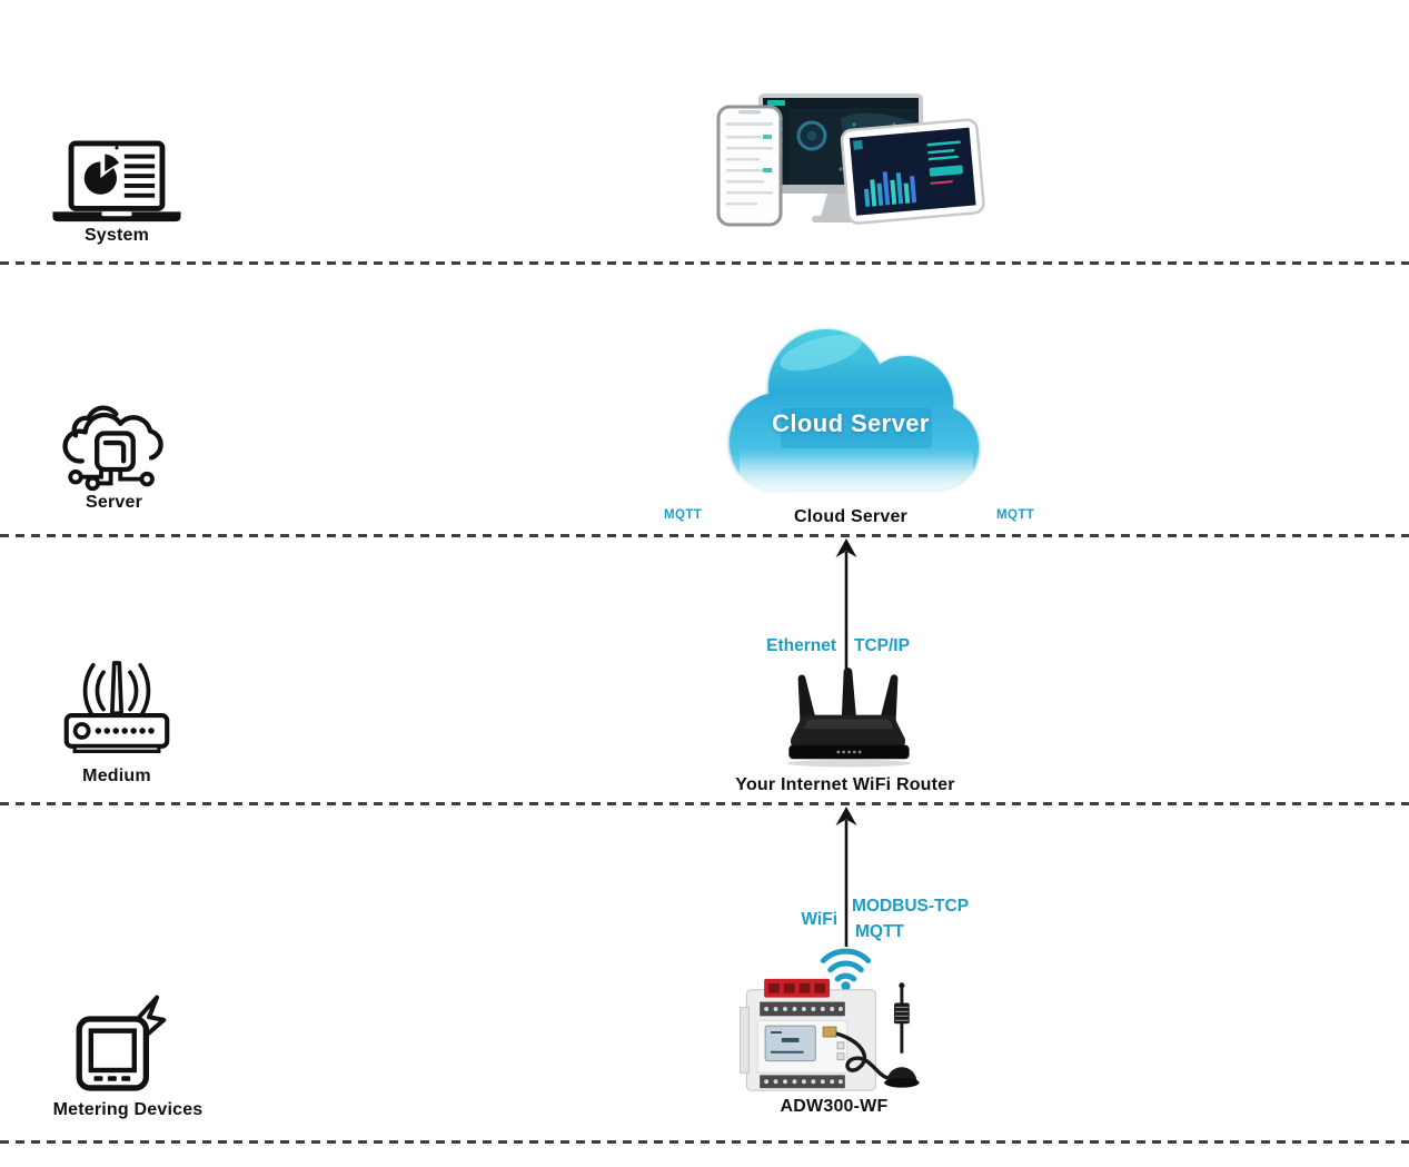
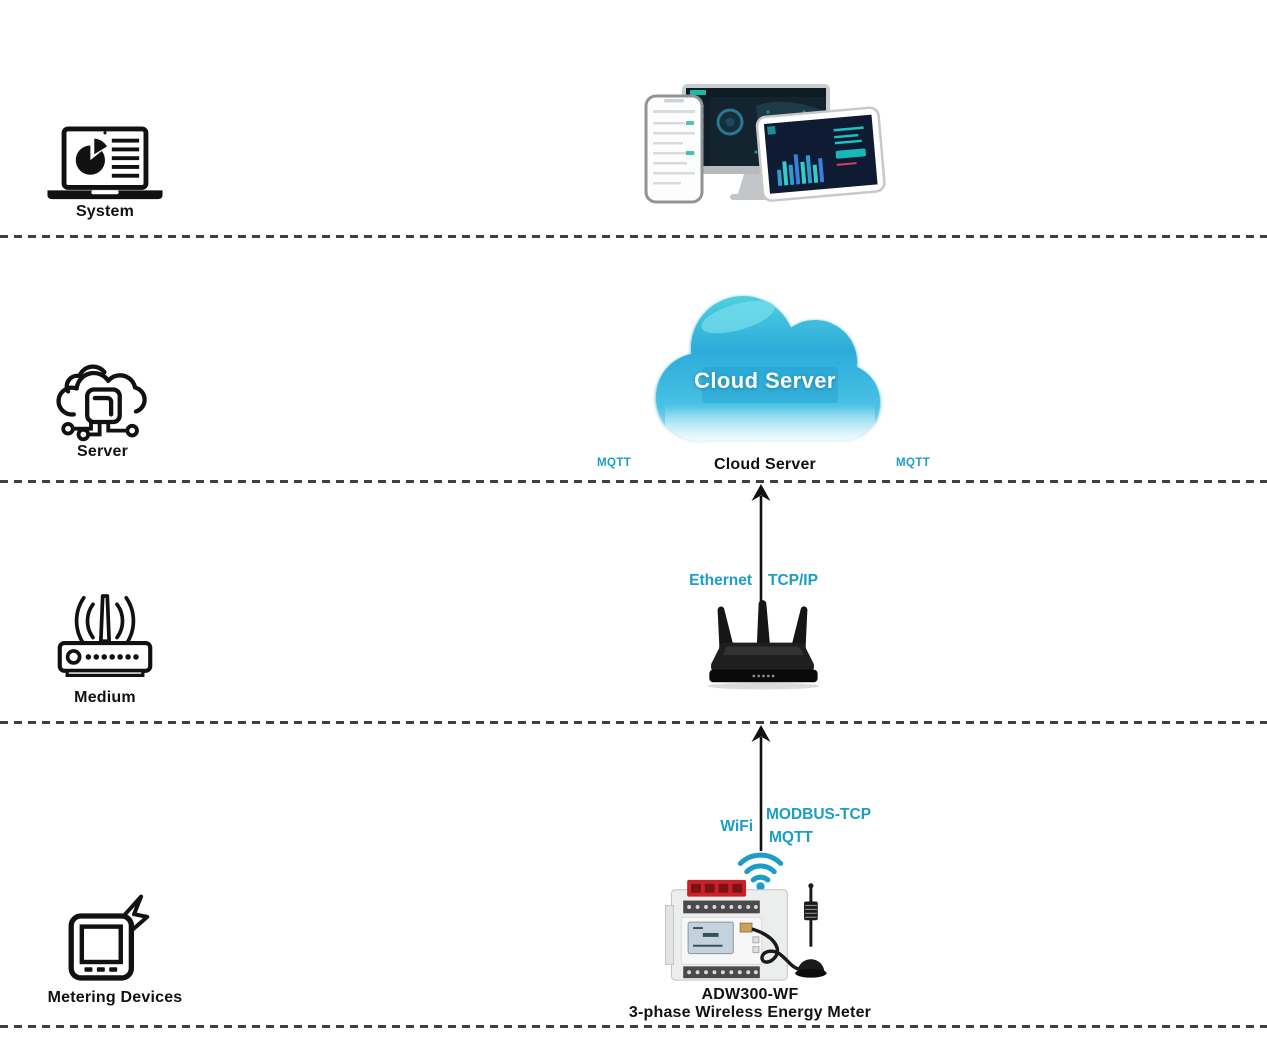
  System
  Server
  Cloud Server
  Cloud Server
  MQTT
  MQTT
  Medium
  Ethernet
  TCP/IP
- Your Internet WiFi Router
  Metering Devices
  WiFi
  MODBUS-TCP
  MQTT
  ADW300-WF
+ 3-phase Wireless Energy Meter
